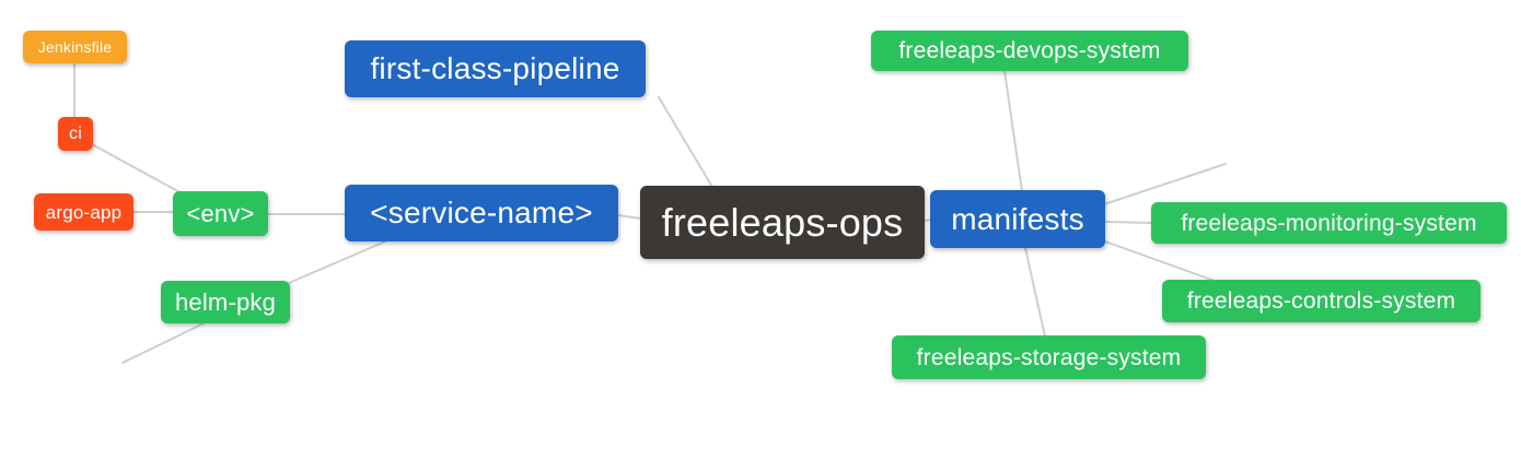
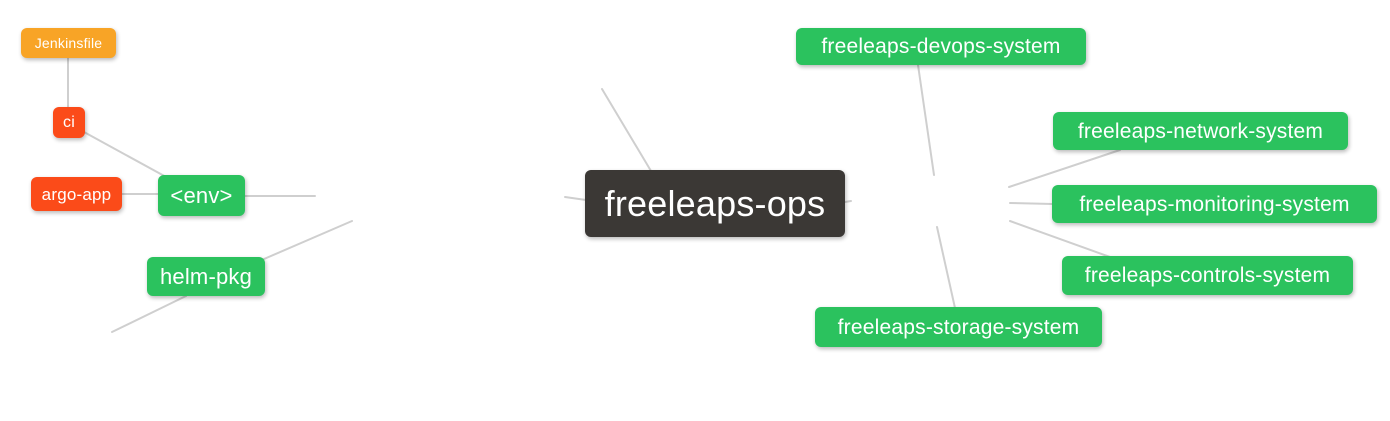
  Jenkinsfile
  ci
  argo-app
  <env>
  helm-pkg
- first-class-pipeline
- <service-name>
  freeleaps-ops
- manifests
  freeleaps-devops-system
+ freeleaps-network-system
  freeleaps-monitoring-system
  freeleaps-controls-system
  freeleaps-storage-system
